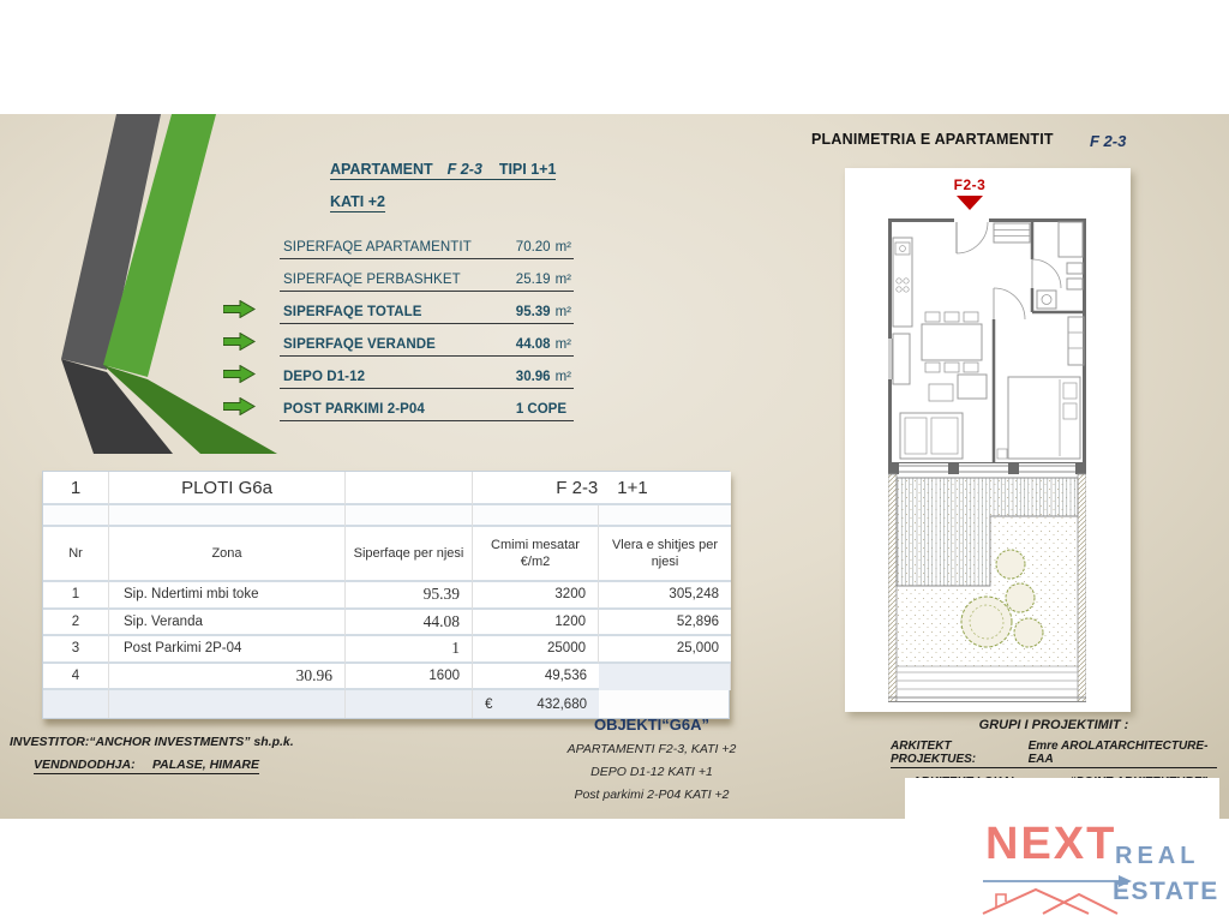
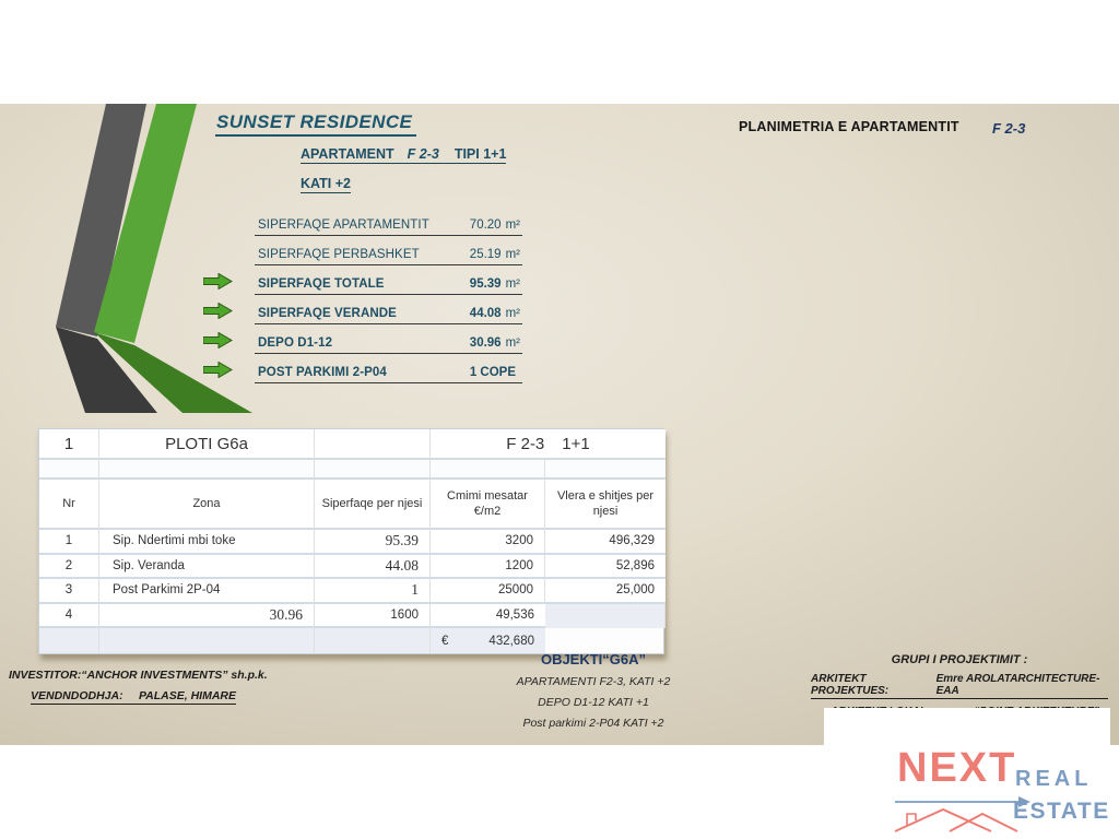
+ SUNSET RESIDENCE
  APARTAMENT F 2-3 TIPI 1+1
  KATI +2
  SIPERFAQE APARTAMENTIT
  70.20
  m²
  SIPERFAQE PERBASHKET
  25.19
  m²
  SIPERFAQE TOTALE
  95.39
  m²
  SIPERFAQE VERANDE
  44.08
  m²
  DEPO D1-12
  30.96
  m²
  POST PARKIMI 2-P04
  1 COPE
  1
  PLOTI G6a
  F 2-3
  1+1
  Nr
  Zona
  Siperfaqe per njesi
  Cmimi mesatar €/m2
  Vlera e shitjes per njesi
  1
  Sip. Ndertimi mbi toke
  95.39
  3200
- 305,248
+ 496,329
  2
  Sip. Veranda
  44.08
  1200
  52,896
  3
  Post Parkimi 2P-04
  1
  25000
  25,000
  4
  30.96
  1600
  49,536
  €
  432,680
  INVESTITOR:“ANCHOR INVESTMENTS” sh.p.k.
  VENDNDODHJA:
  PALASE, HIMARE
  OBJEKTI“G6A”
  APARTAMENTI F2-3, KATI +2
  DEPO D1-12 KATI +1
  Post parkimi 2-P04 KATI +2
  GRUPI I PROJEKTIMIT :
  ARKITEKT PROJEKTUES:
  Emre AROLATARCHITECTURE-EAA
  PLANIMETRIA E APARTAMENTIT
  F 2-3
- F2-3
  NEXT
  REAL
  ESTATE
